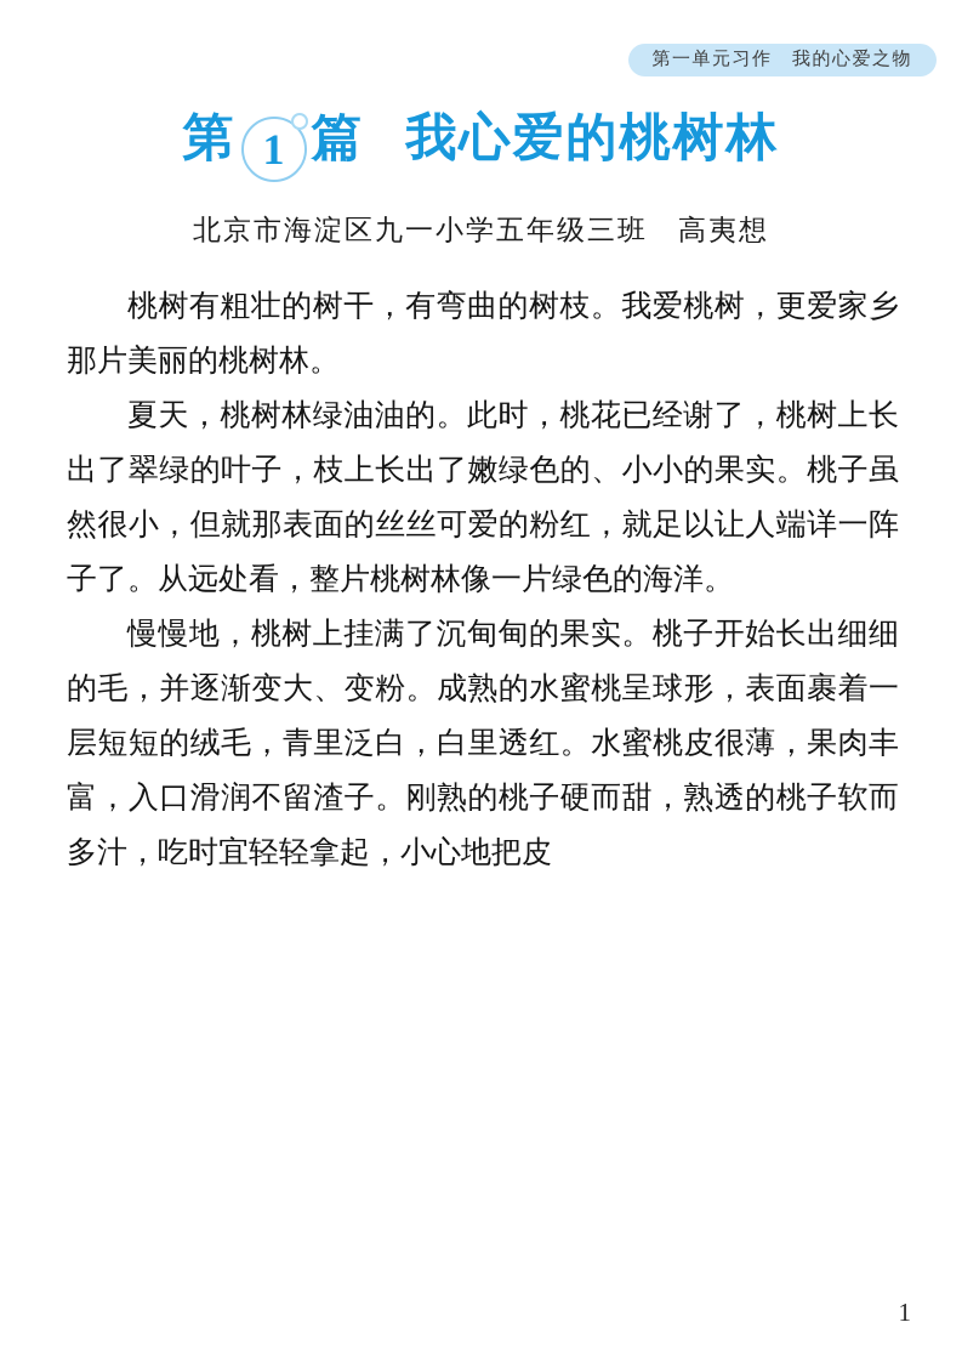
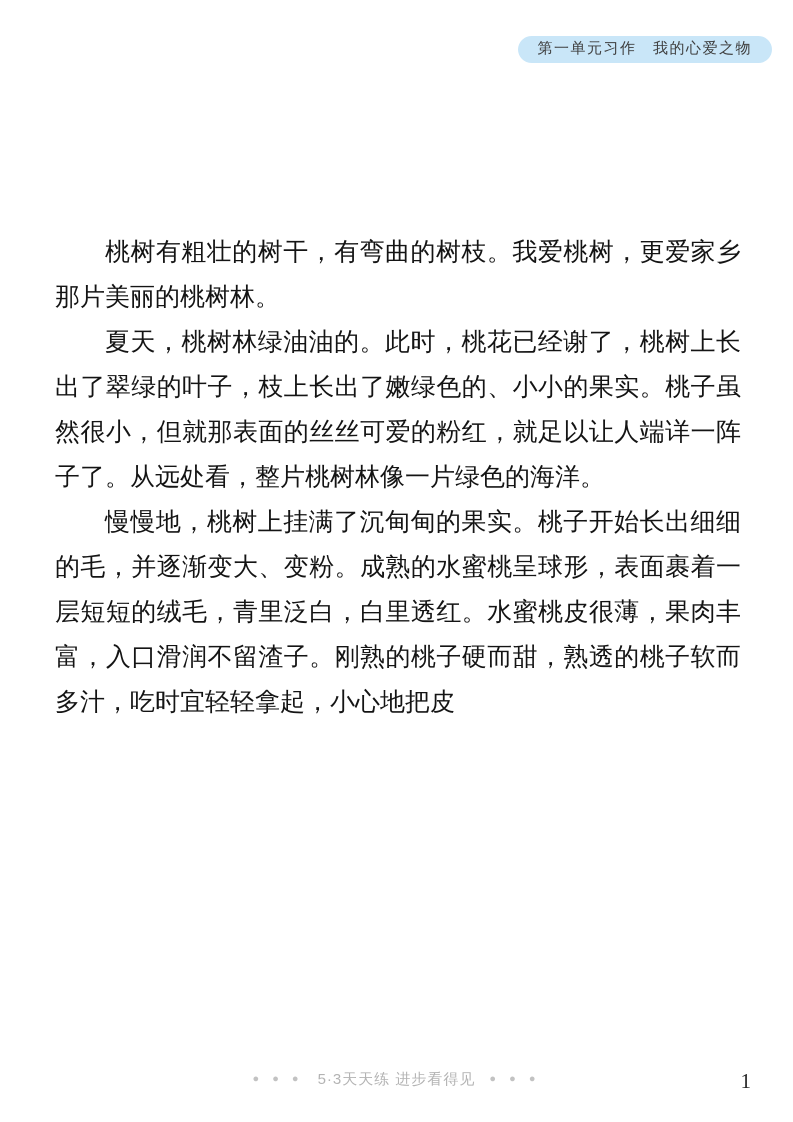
  第一单元习作 我的心爱之物
- 第 1 篇 我心爱的桃树林
- 北京市海淀区九一小学五年级三班 高夷想
  桃树有粗壮的树干，有弯曲的树枝。我爱桃树，更爱家乡那片美丽的桃树林。
  夏天，桃树林绿油油的。此时，桃花已经谢了，桃树上长出了翠绿的叶子，枝上长出了嫩绿色的、小小的果实。桃子虽然很小，但就那表面的丝丝可爱的粉红，就足以让人端详一阵子了。从远处看，整片桃树林像一片绿色的海洋。
  慢慢地，桃树上挂满了沉甸甸的果实。桃子开始长出细细的毛，并逐渐变大、变粉。成熟的水蜜桃呈球形，表面裹着一层短短的绒毛，青里泛白，白里透红。水蜜桃皮很薄，果肉丰富，入口滑润不留渣子。刚熟的桃子硬而甜，熟透的桃子软而多汁，吃时宜轻轻拿起，小心地把皮
+ ● ● ● 5·3天天练 进步看得见 ● ● ●
  1
